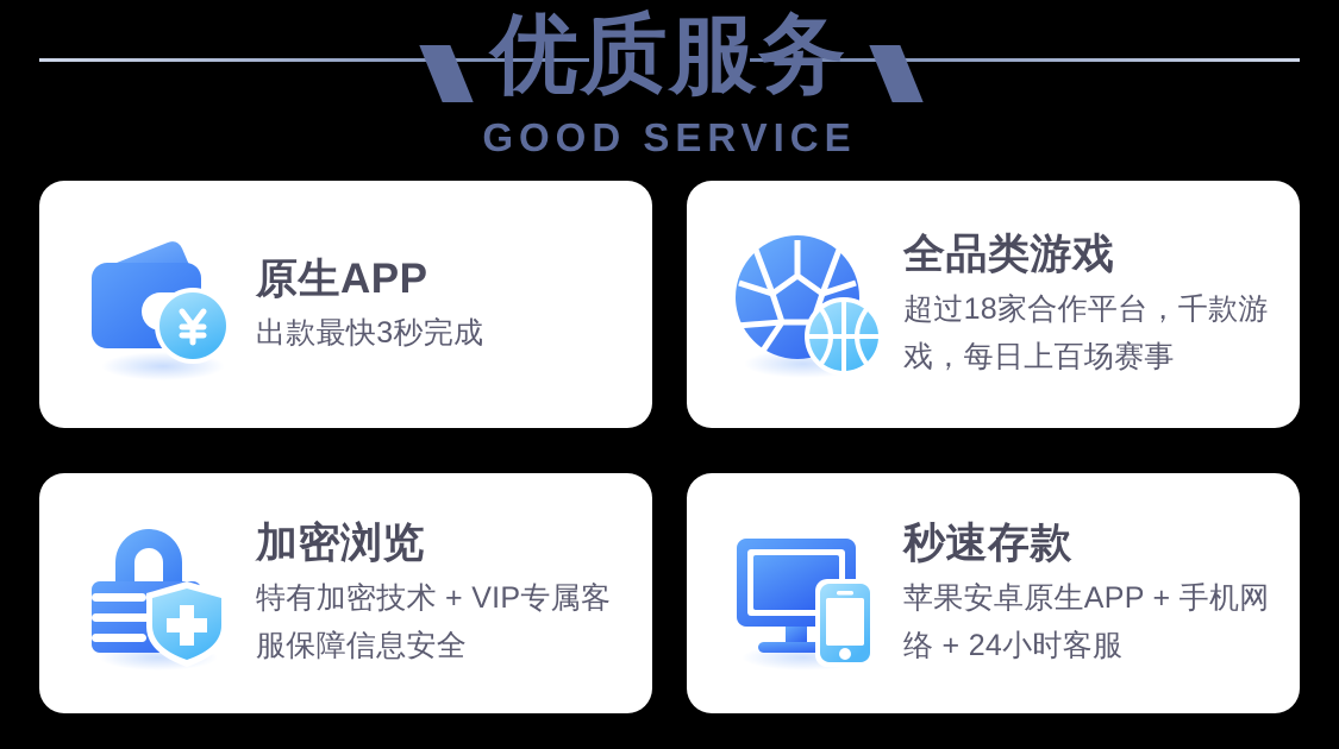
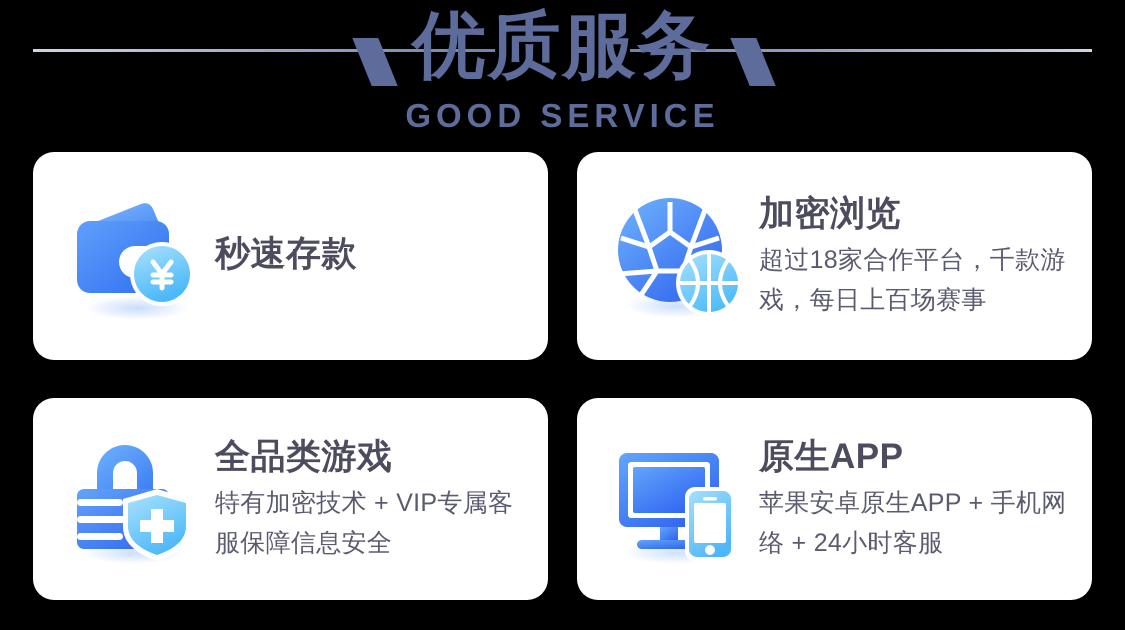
  优质服务
  GOOD SERVICE
- 原生APP
+ 秒速存款
- 出款最快3秒完成
- 全品类游戏
+ 加密浏览
  超过18家合作平台，千款游戏，每日上百场赛事
- 加密浏览
+ 全品类游戏
  特有加密技术 + VIP专属客服保障信息安全
- 秒速存款
+ 原生APP
  苹果安卓原生APP + 手机网络 + 24小时客服
